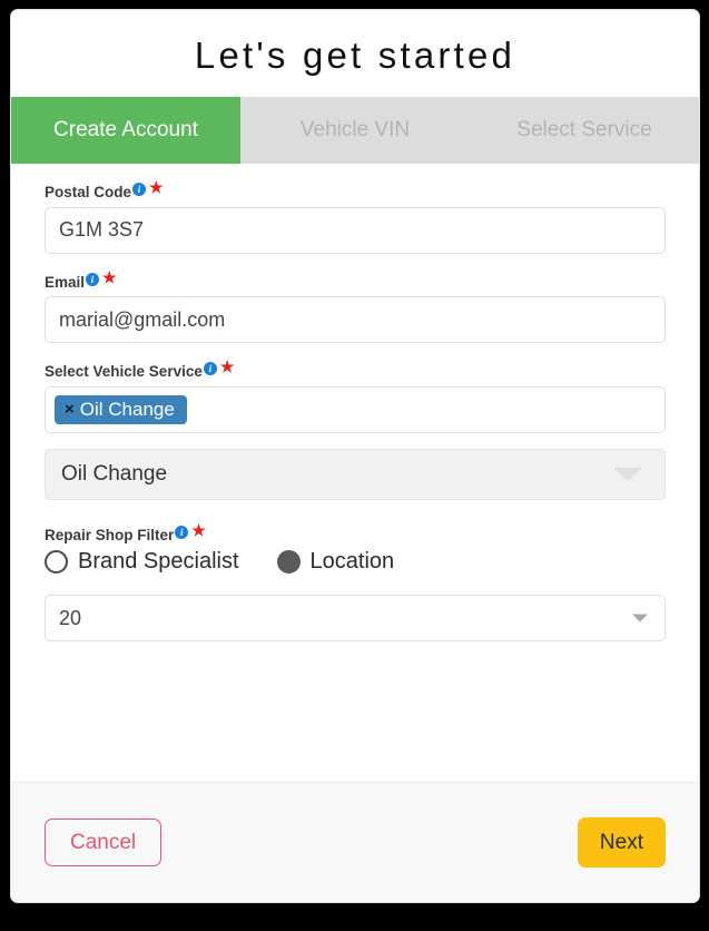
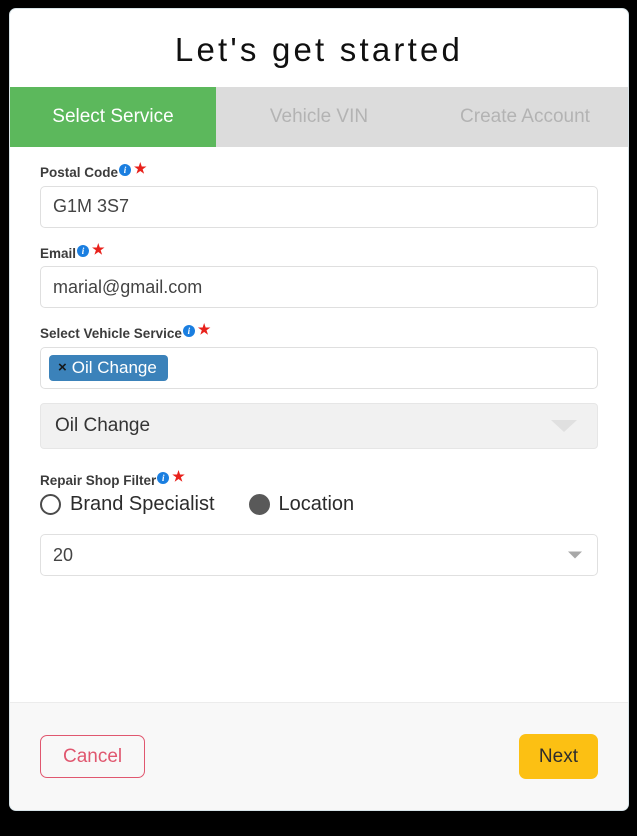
  Let's get started
- Create Account
+ Select Service
  Vehicle VIN
- Select Service
+ Create Account
  Postal Code i ★
  G1M 3S7
  Email i ★
  marial@gmail.com
  Select Vehicle Service i ★
  ×
  Oil Change
  Oil Change
  Repair Shop Filter i ★
  Brand Specialist
  Location
  20
  Cancel
  Next
